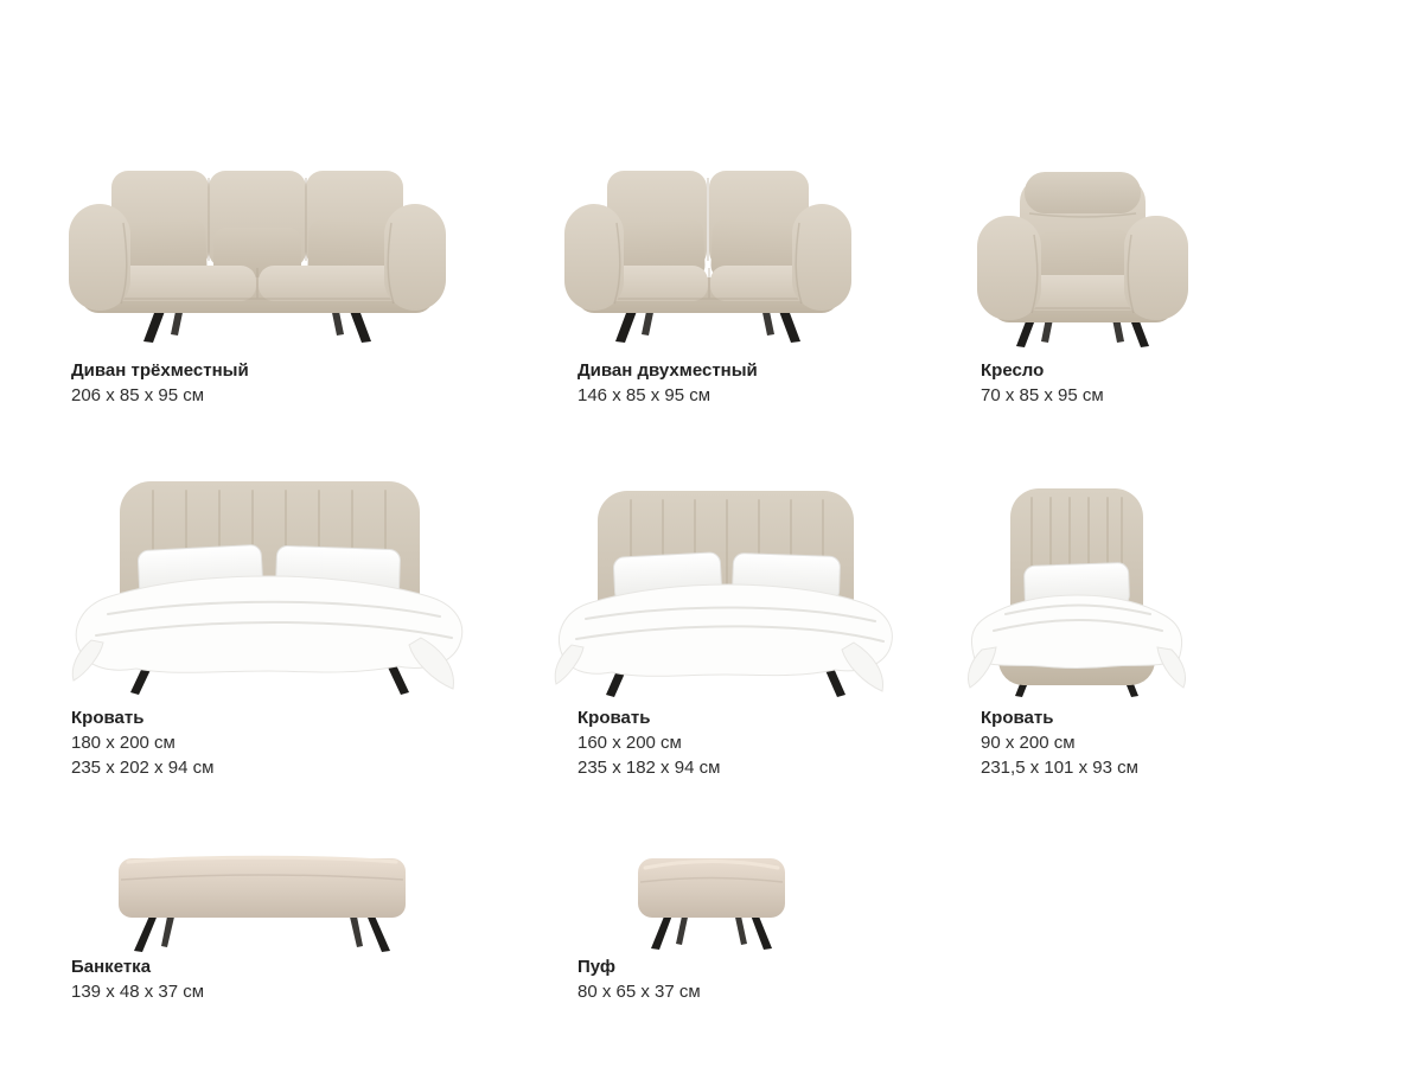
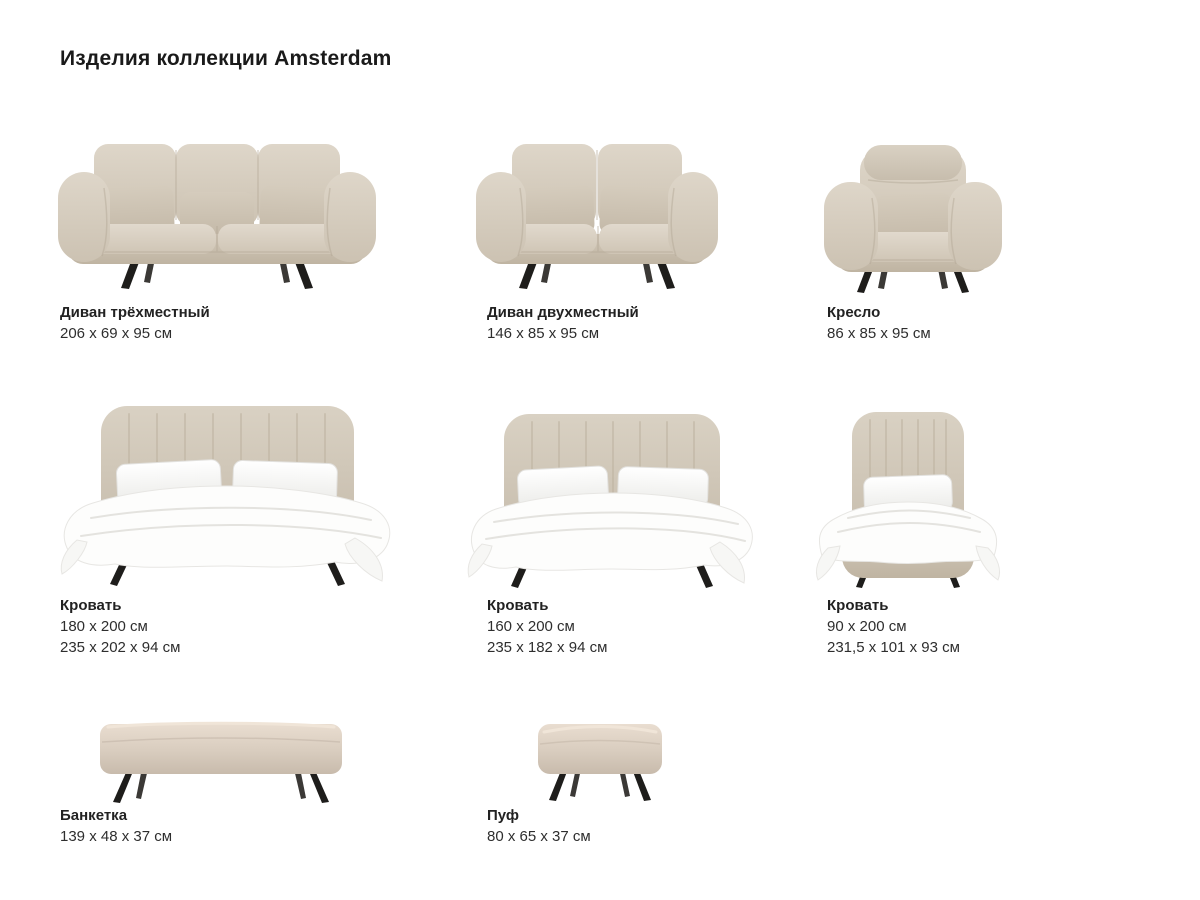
+ Изделия коллекции Amsterdam
  Диван трёхместный
- 206 x 85 x 95 см
+ 206 x 69 x 95 см
  Диван двухместный
  146 x 85 x 95 см
  Кресло
- 70 x 85 x 95 см
+ 86 x 85 x 95 см
  Кровать
  180 x 200 см
  235 x 202 x 94 см
  Кровать
  160 x 200 см
  235 x 182 x 94 см
  Кровать
  90 x 200 см
  231,5 x 101 x 93 см
  Банкетка
  139 x 48 x 37 см
  Пуф
  80 x 65 x 37 см
